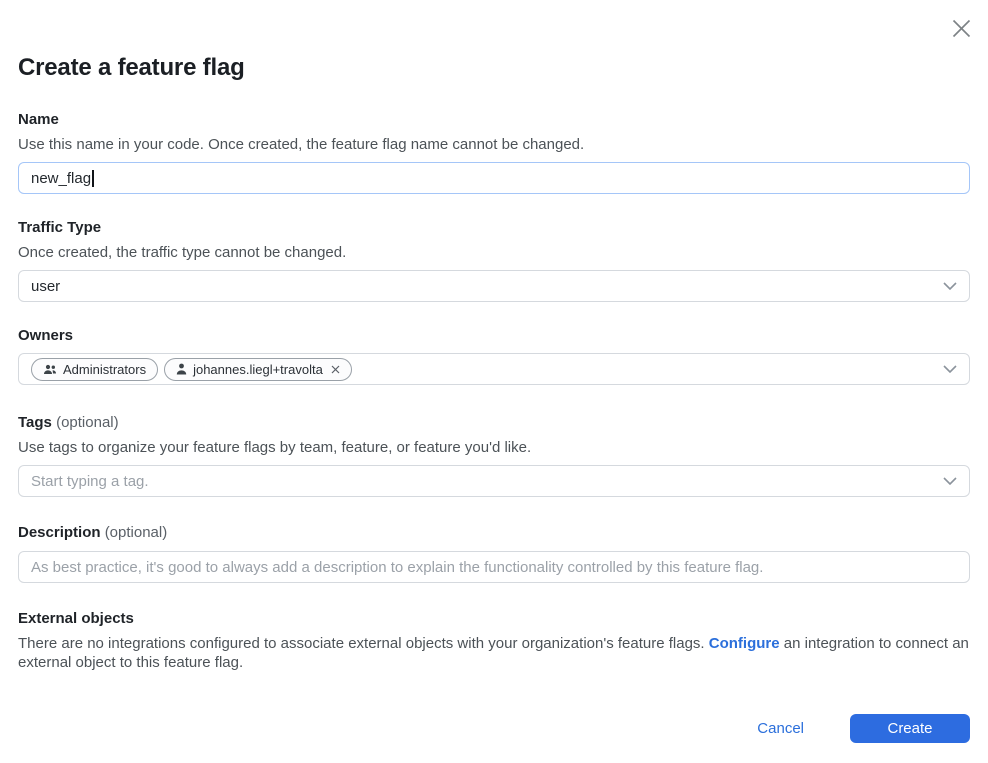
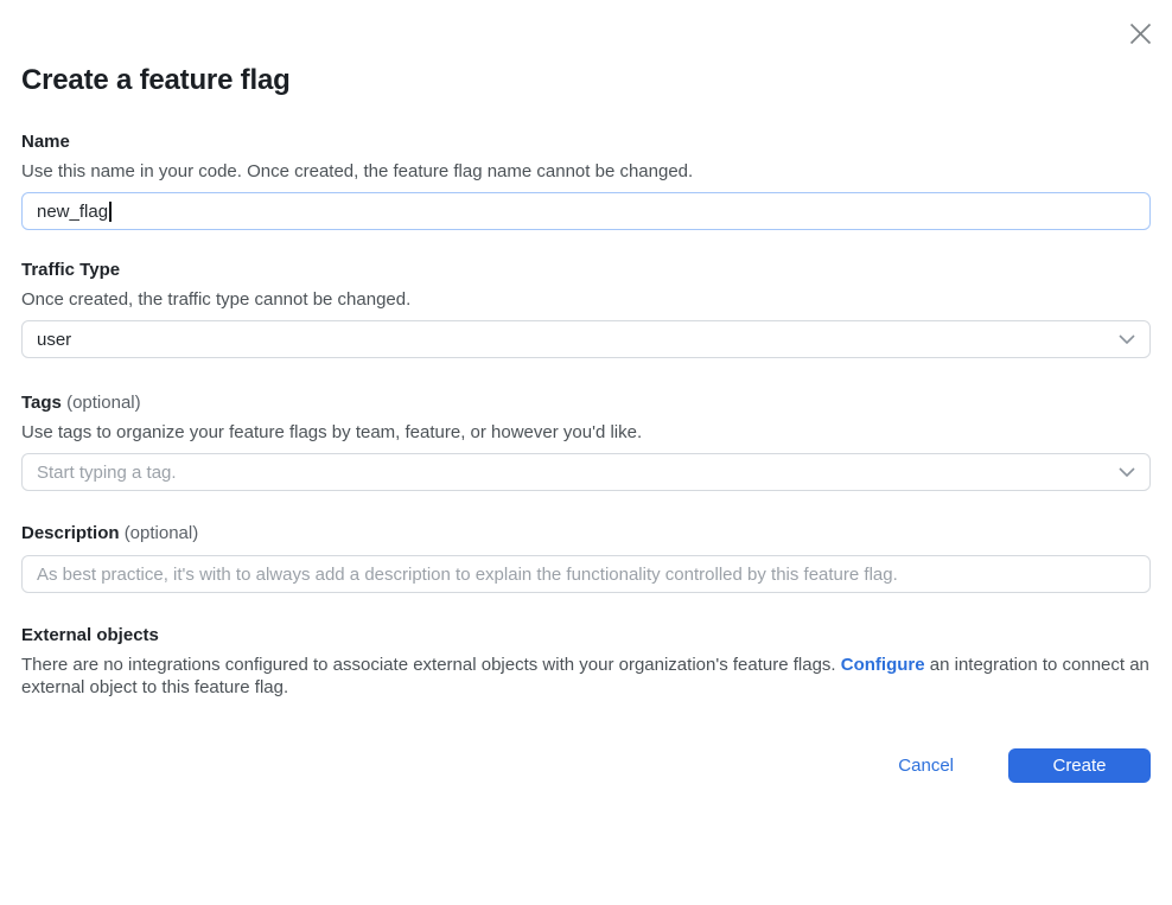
  Create a feature flag
  Name
  Use this name in your code. Once created, the feature flag name cannot be changed.
  new_flag
  Traffic Type
  Once created, the traffic type cannot be changed.
  user
- Owners
- Administrators
- johannes.liegl+travolta
  Tags (optional)
- Use tags to organize your feature flags by team, feature, or feature you'd like.
+ Use tags to organize your feature flags by team, feature, or however you'd like.
  Start typing a tag.
  Description (optional)
- As best practice, it's good to always add a description to explain the functionality controlled by this feature flag.
+ As best practice, it's with to always add a description to explain the functionality controlled by this feature flag.
  External objects
  There are no integrations configured to associate external objects with your organization's feature flags. Configure an integration to connect an external object to this feature flag.
  Cancel
  Create
